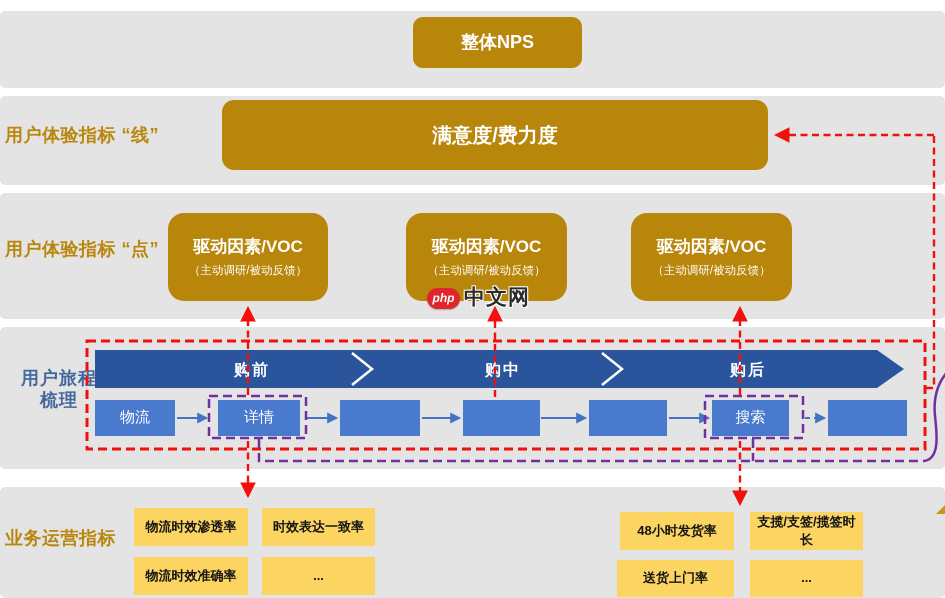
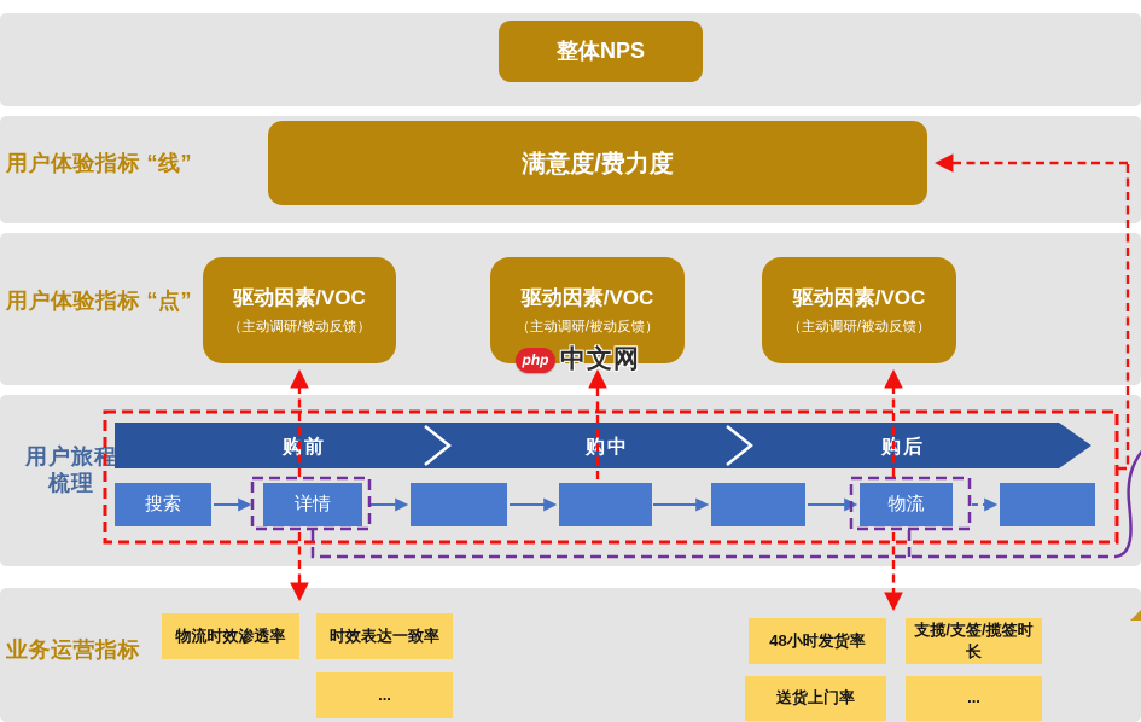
  用户体验指标 “线”
  用户体验指标 “点”
  用户旅
  梳理
  业务运营指标
  整体NPS
  满意度/费力度
  驱动因素/VOC
  （主动调研/被动反馈）
  驱动因素/VOC
  （主动调研/被动反馈）
  驱动因素/VOC
  （主动调研/被动反馈）
- 物流
+ 搜索
  详情
- 搜索
+ 物流
  物流时效渗透率
  时效表达一致率
- 物流时效准确率
  ...
  48小时发货率
  支揽/支签/揽签时长
  送货上门率
  ...
  php
  中文网
  购前
